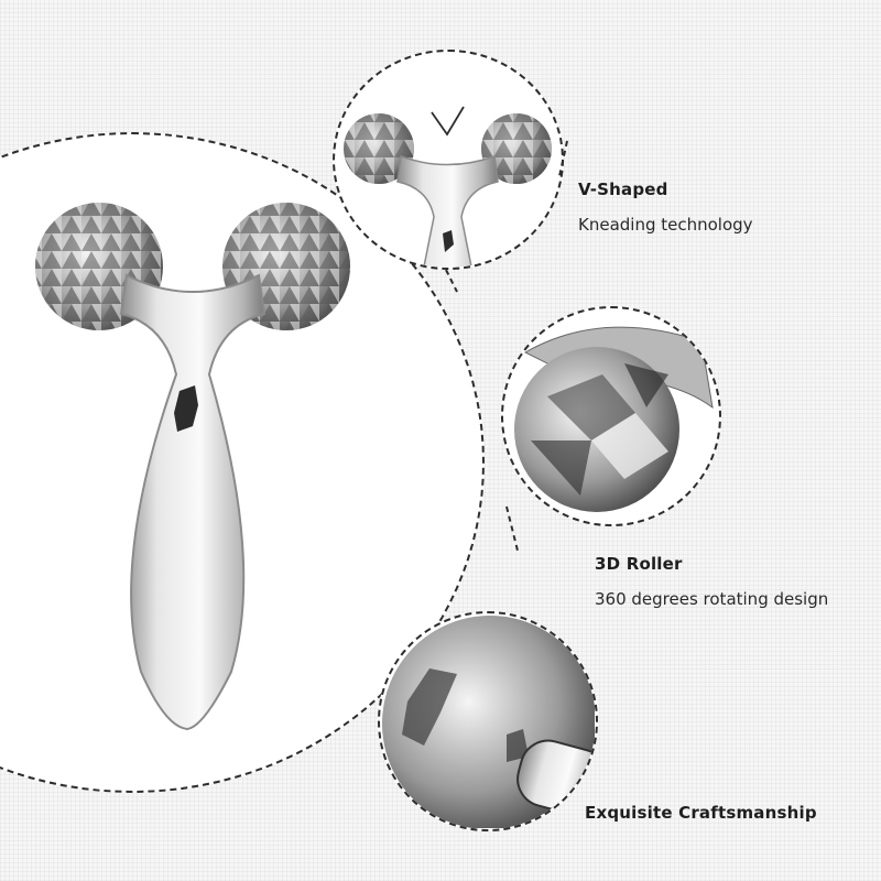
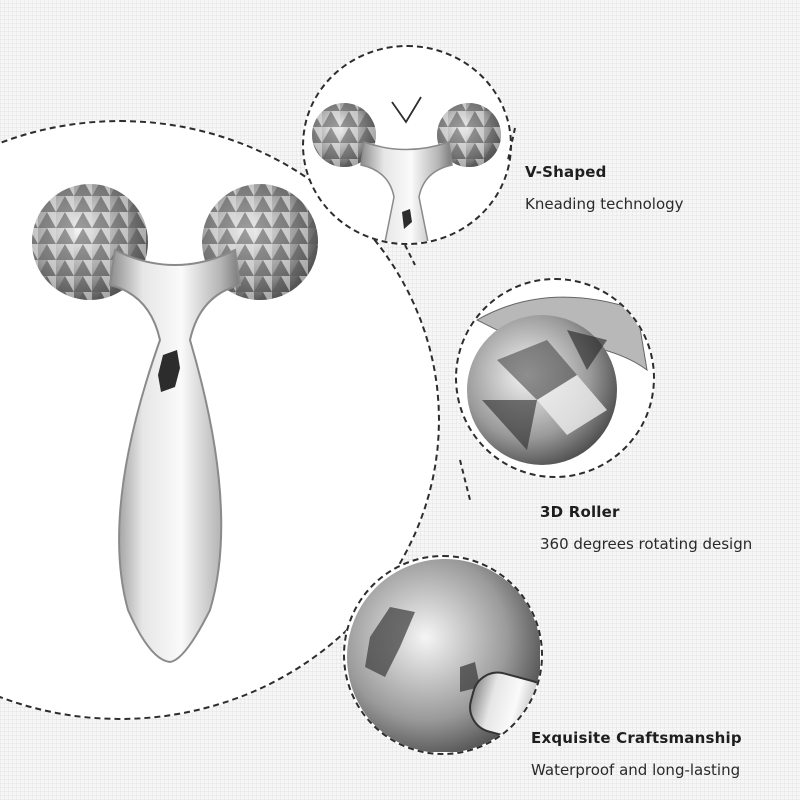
  V-Shaped
  Kneading technology
  3D Roller
  360 degrees rotating design
  Exquisite Craftsmanship
+ Waterproof and long-lasting
